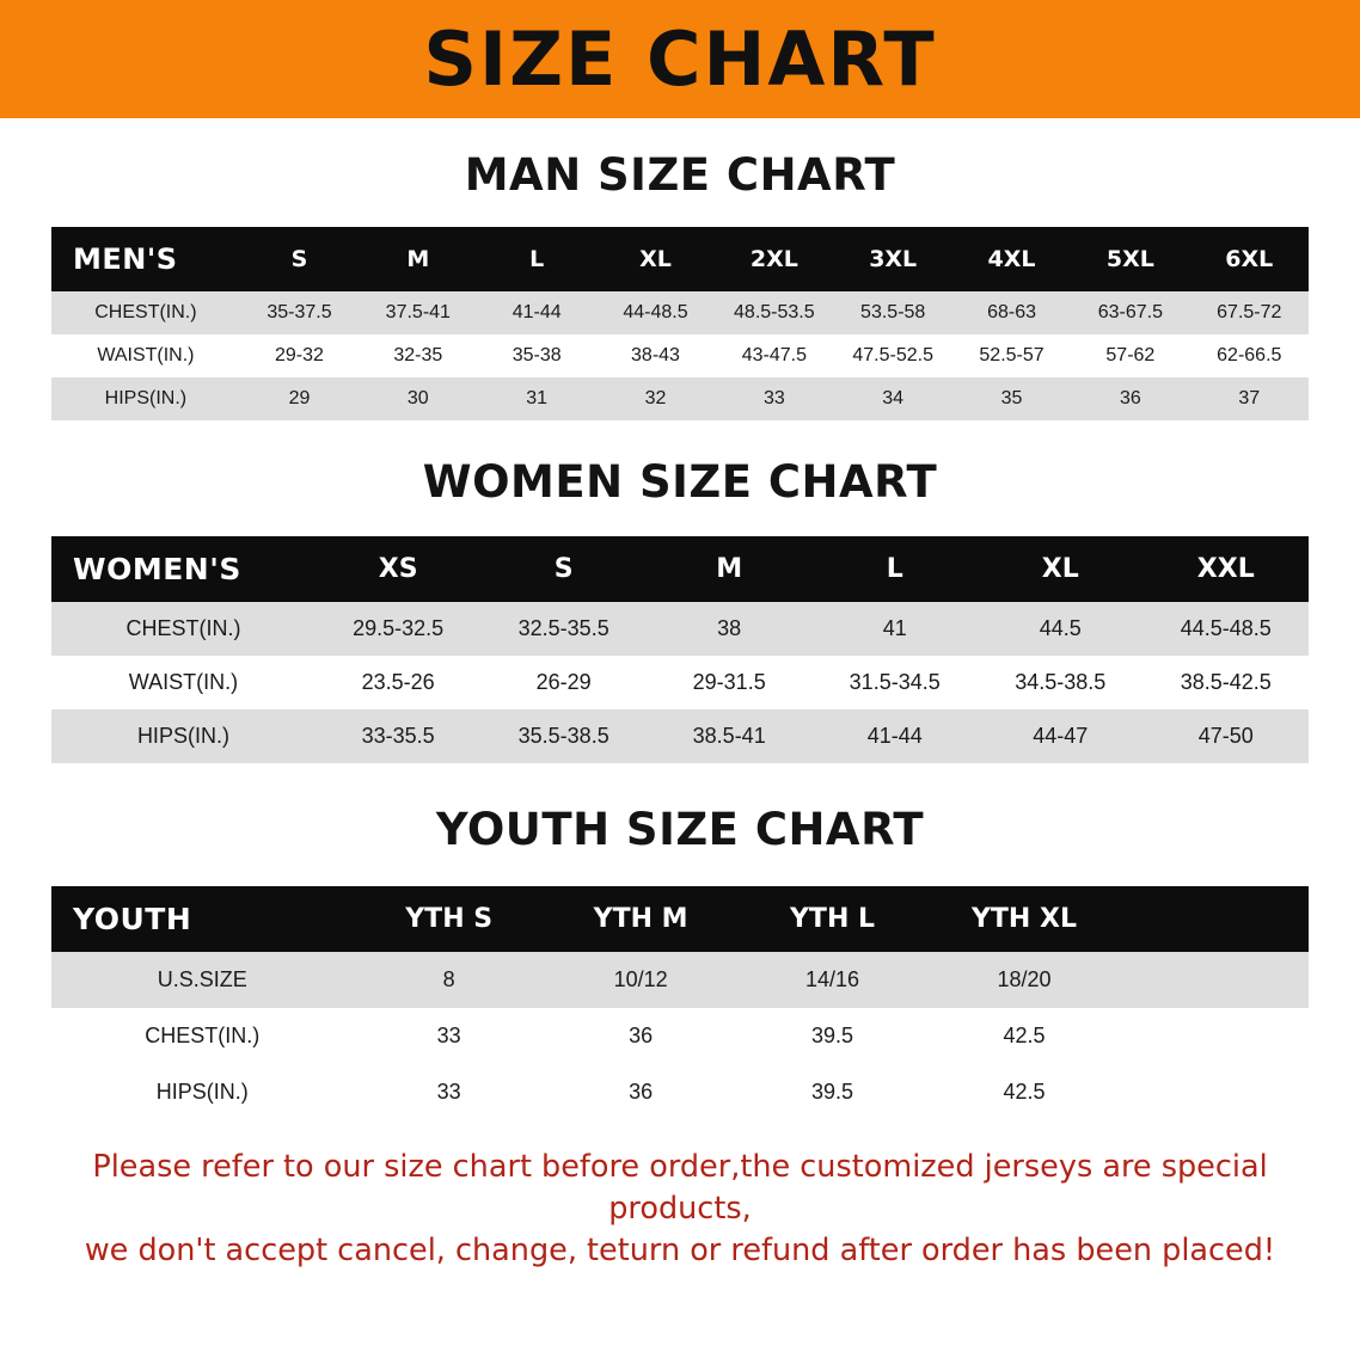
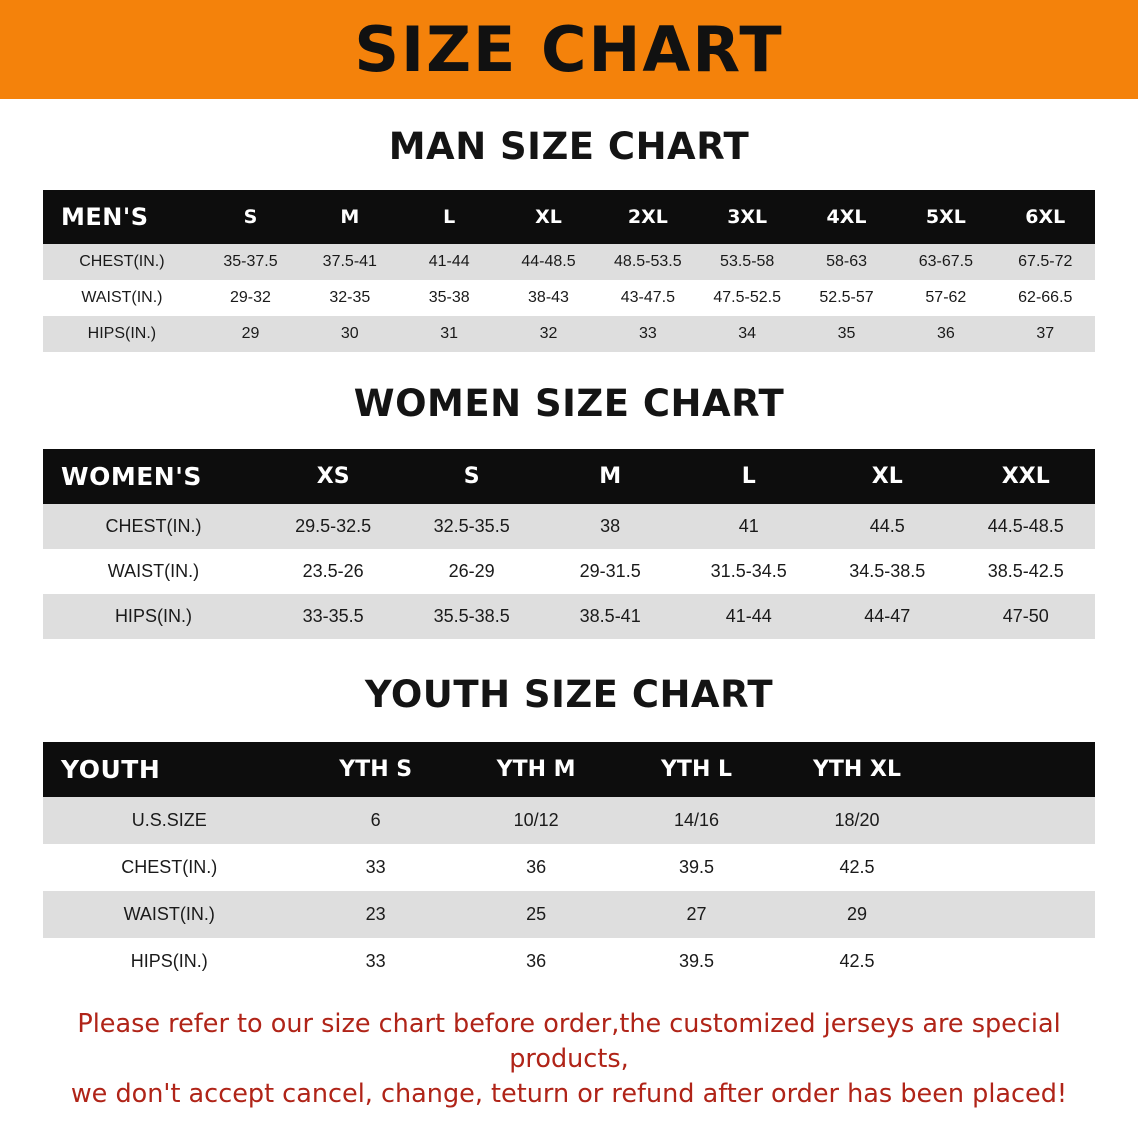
  SIZE CHART
  MAN SIZE CHART
  MEN'S	S	M	L	XL	2XL	3XL	4XL	5XL	6XL
- CHEST(IN.)	35-37.5	37.5-41	41-44	44-48.5	48.5-53.5	53.5-58	68-63	63-67.5	67.5-72
+ CHEST(IN.)	35-37.5	37.5-41	41-44	44-48.5	48.5-53.5	53.5-58	58-63	63-67.5	67.5-72
  WAIST(IN.)	29-32	32-35	35-38	38-43	43-47.5	47.5-52.5	52.5-57	57-62	62-66.5
  HIPS(IN.)	29	30	31	32	33	34	35	36	37
  WOMEN SIZE CHART
  WOMEN'S	XS	S	M	L	XL	XXL
  CHEST(IN.)	29.5-32.5	32.5-35.5	38	41	44.5	44.5-48.5
  WAIST(IN.)	23.5-26	26-29	29-31.5	31.5-34.5	34.5-38.5	38.5-42.5
  HIPS(IN.)	33-35.5	35.5-38.5	38.5-41	41-44	44-47	47-50
  YOUTH SIZE CHART
  YOUTH	YTH S	YTH M	YTH L	YTH XL
- U.S.SIZE	8	10/12	14/16	18/20
+ U.S.SIZE	6	10/12	14/16	18/20
  CHEST(IN.)	33	36	39.5	42.5
+ WAIST(IN.)	23	25	27	29
  HIPS(IN.)	33	36	39.5	42.5
  Please refer to our size chart before order,the customized jerseys are special products,
  we don't accept cancel, change, teturn or refund after order has been placed!
